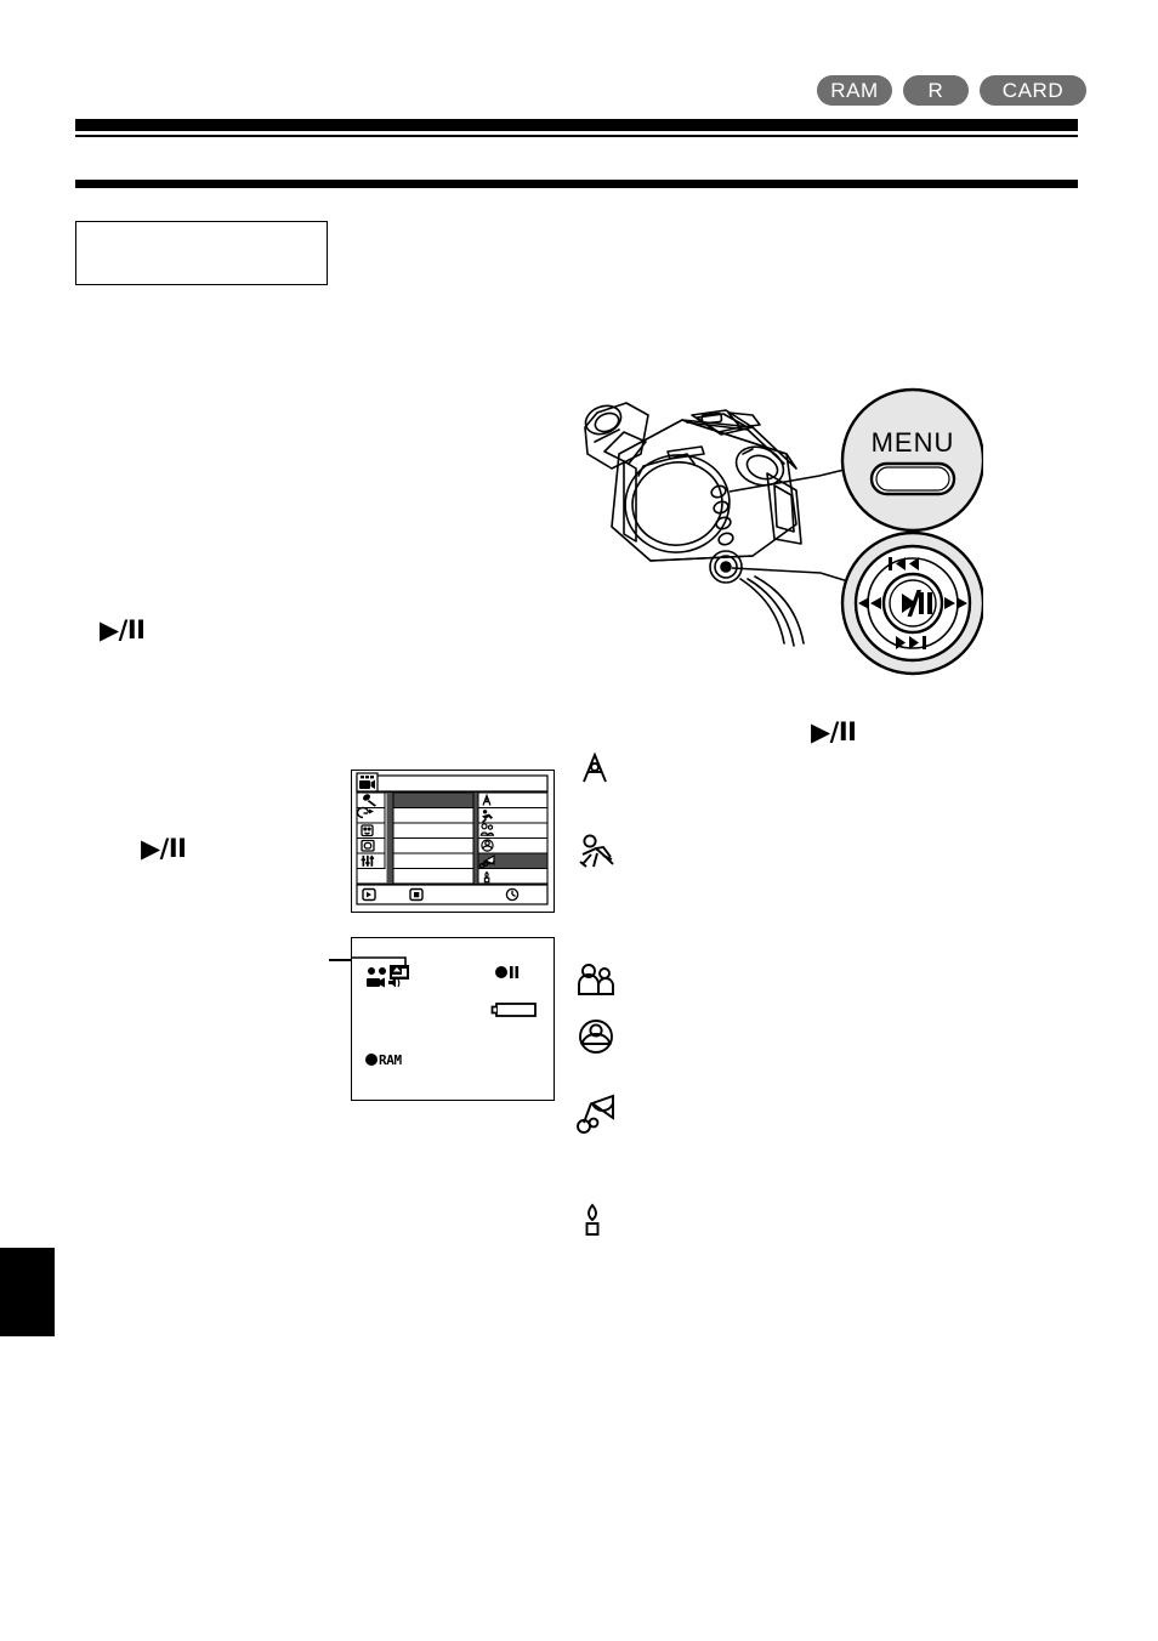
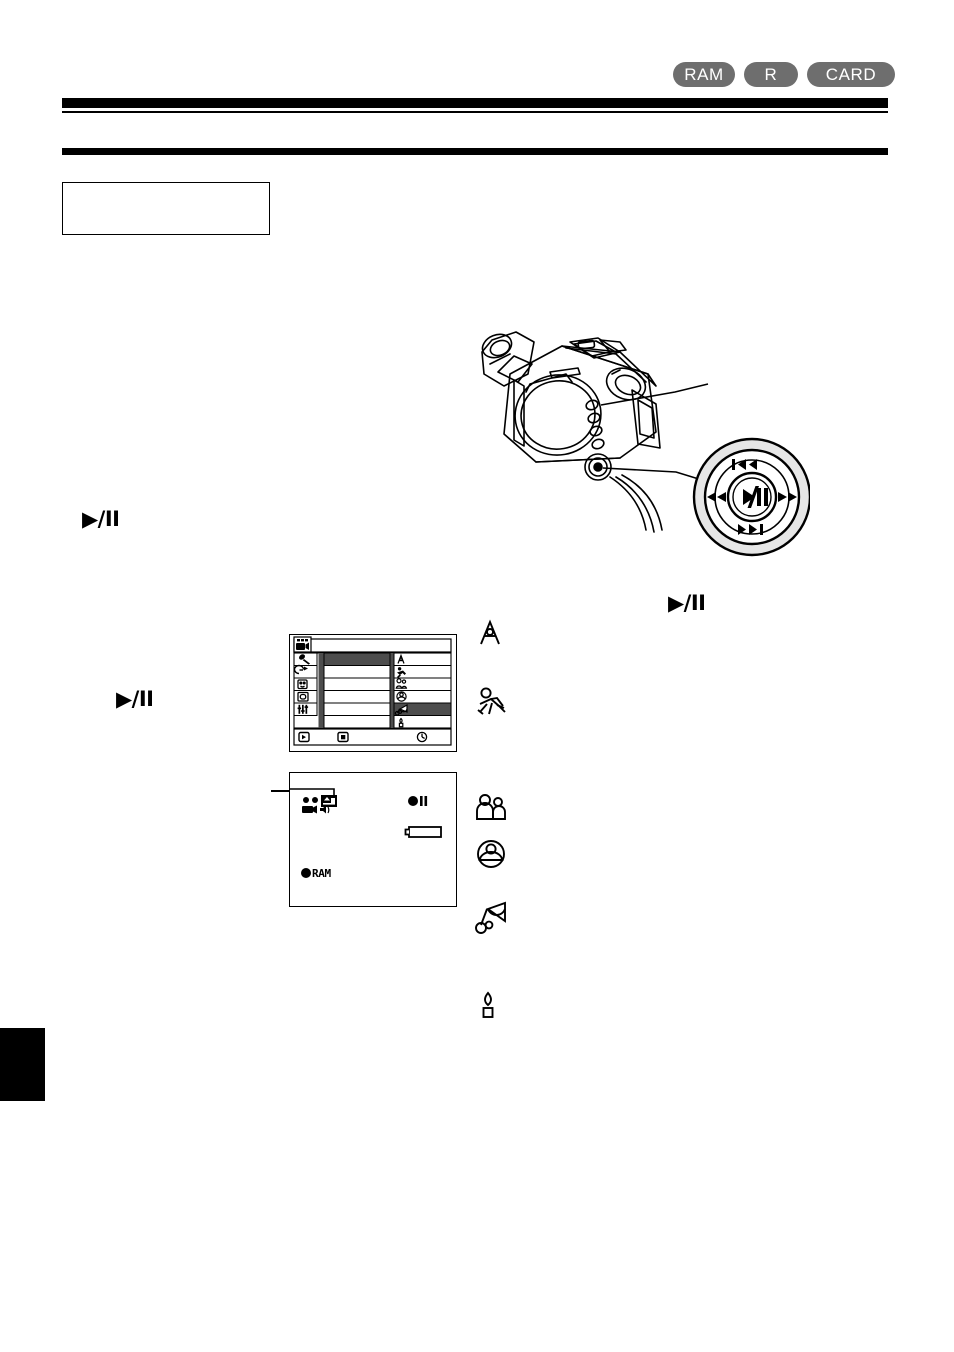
  RAM
  R
  CARD
  ▶/II
  ▶/II
  ▶/II
- MENU
  RAM
